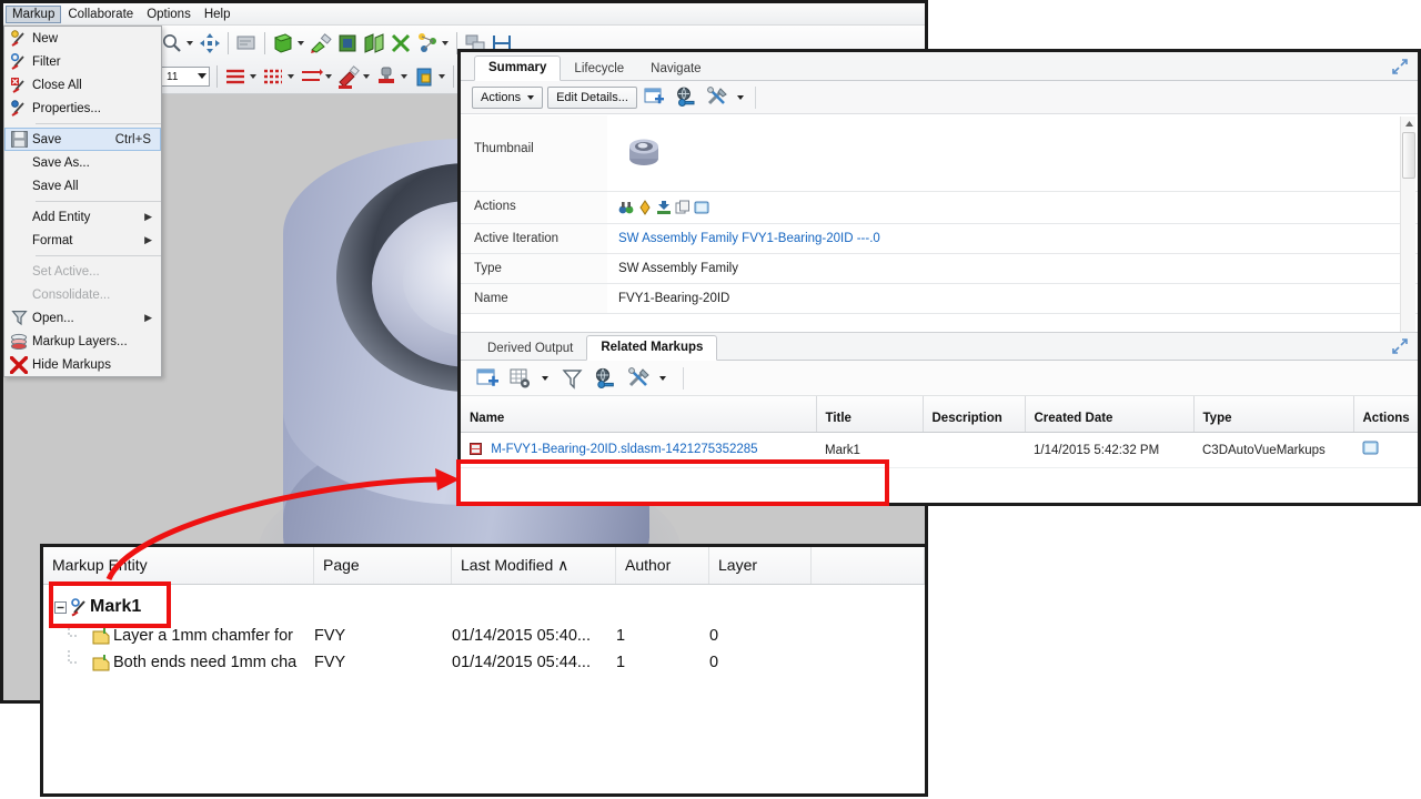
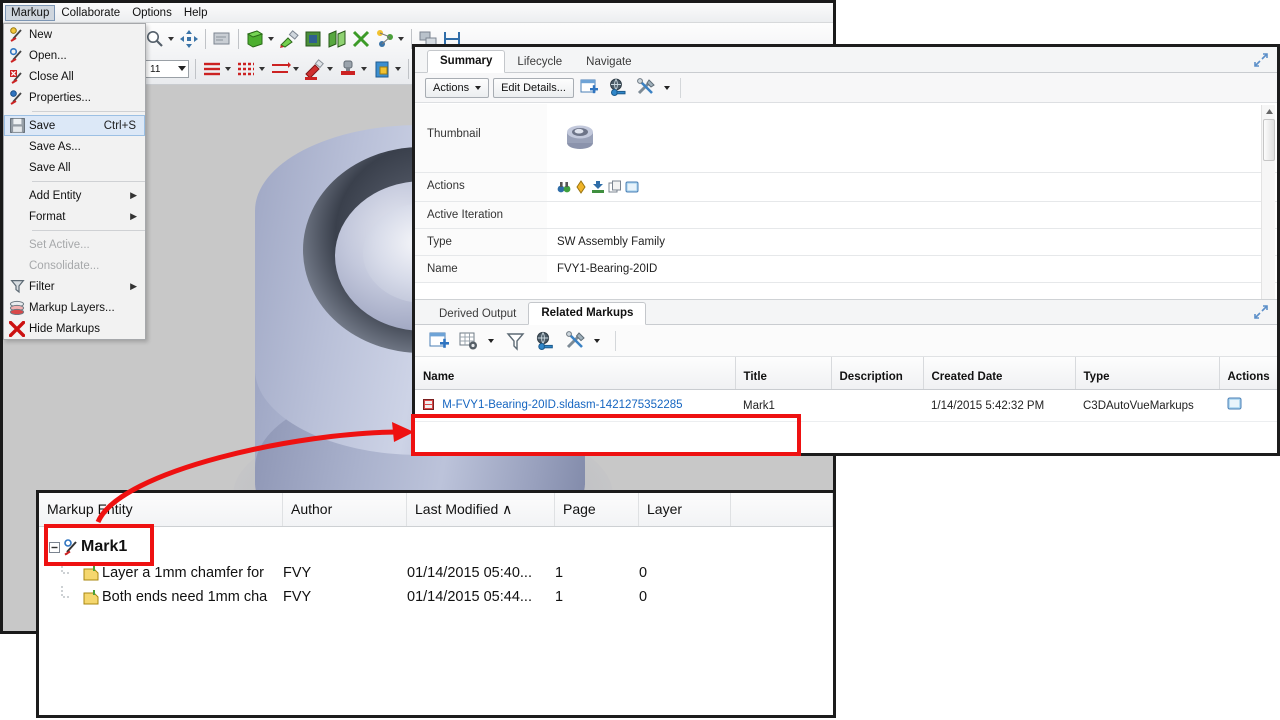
  Markup
  Collaborate
  Options
  Help
  11
  New
- Filter
+ Open...
  Close All
  Properties...
  Save
  Ctrl+S
  Save As...
  Save All
  Add Entity
  ▶
  Format
  ▶
  Set Active...
  Consolidate...
- Open...
+ Filter
  ▶
  Markup Layers...
  Hide Markups
  Summary
  Lifecycle
  Navigate
  Actions
  Edit Details...
  Thumbnail
  Actions
  Active Iteration
- SW Assembly Family FVY1-Bearing-20ID ---.0
  Type
  SW Assembly Family
  Name
  FVY1-Bearing-20ID
  Derived Output
  Related Markups
  Name	Title	Description	Created Date	Type	Actions
  M-FVY1-Bearing-20ID.sldasm-1421275352285	Mark1		1/14/2015 5:42:32 PM	C3DAutoVueMarkups
  Markup Entity
- Page
+ Author
  Last Modified ∧
- Author
+ Page
  Layer
  Mark1
  Layer a 1mm chamfer for
  FVY
  01/14/2015 05:40...
  1
  0
  Both ends need 1mm cha
  FVY
  01/14/2015 05:44...
  1
  0
